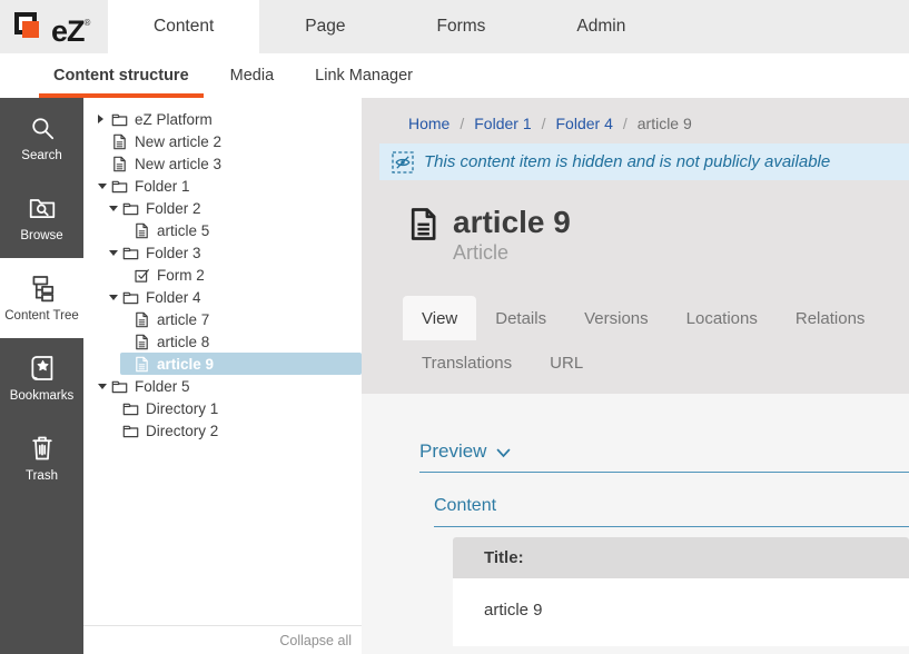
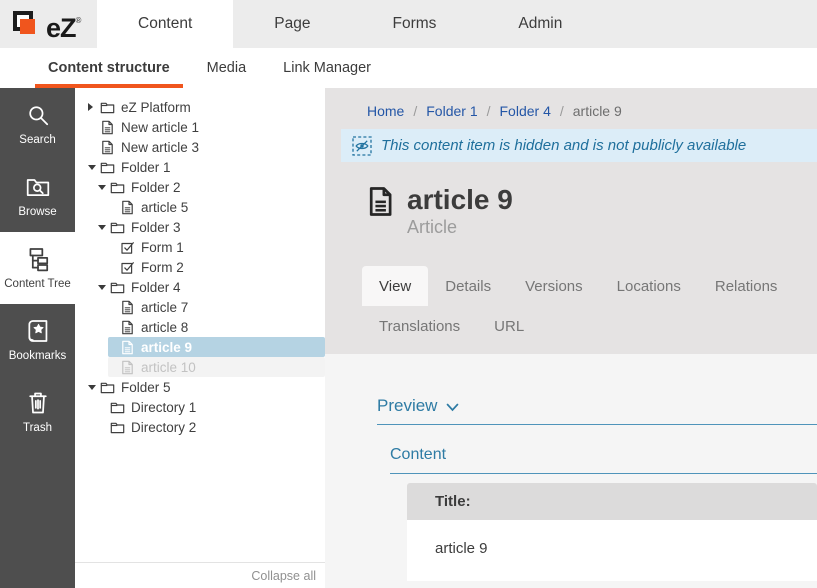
  eZ®
  Content
  Page
  Forms
  Admin
  Content structure
  Media
  Link Manager
  Search
  Browse
  Content Tree
  Bookmarks
  Trash
  eZ Platform
- New article 2
+ New article 1
  New article 3
  Folder 1
  Folder 2
  article 5
  Folder 3
+ Form 1
  Form 2
  Folder 4
  article 7
  article 8
  article 9
+ article 10
  Folder 5
  Directory 1
  Directory 2
  Collapse all
  Home
  /
  Folder 1
  /
  Folder 4
  /
  article 9
  This content item is hidden and is not publicly available
  article 9
  Article
  View
  Details
  Versions
  Locations
  Relations
  Translations
  URL
  Preview
  Content
  Title:
  article 9
